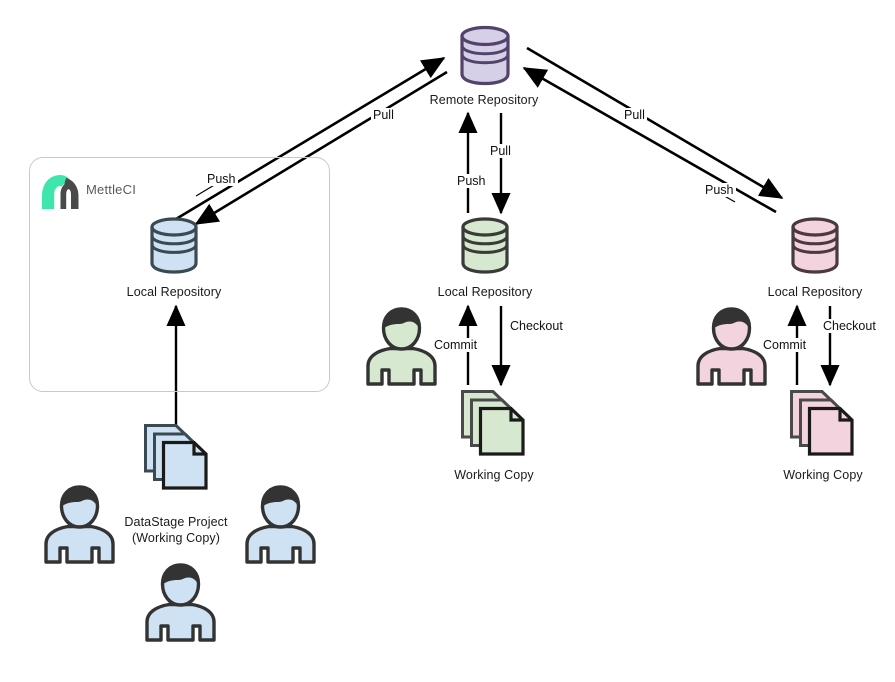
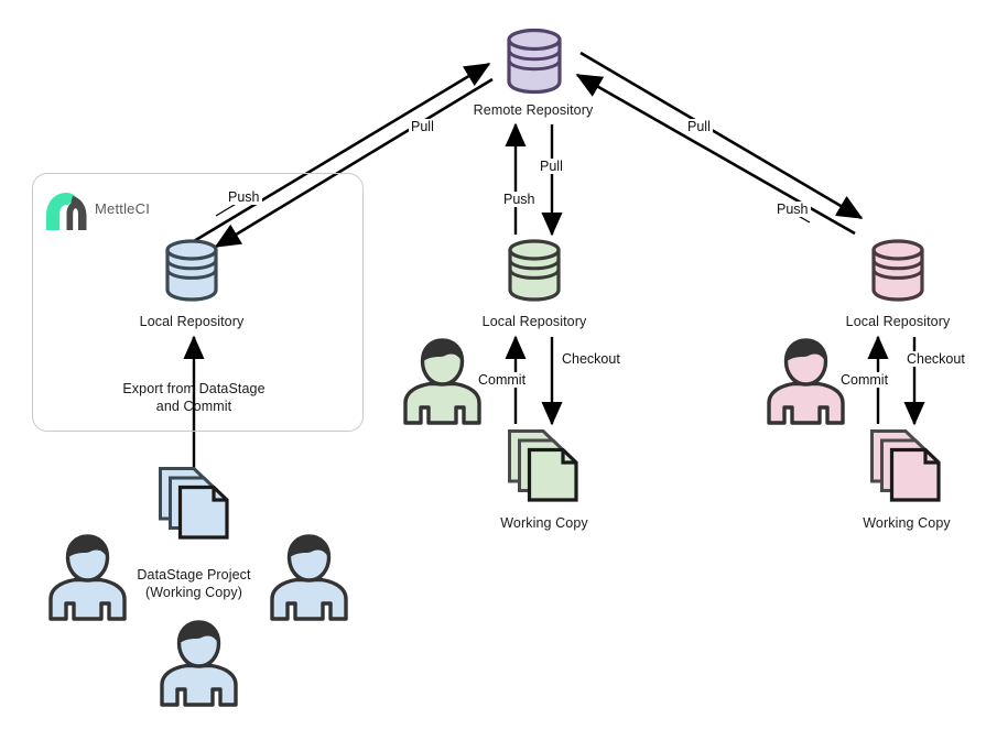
  MettleCI
  Remote Repository
  Local Repository
  Local Repository
  Local Repository
  DataStage Project
  (Working Copy)
  Working Copy
  Working Copy
  Push
  Pull
  Push
  Pull
  Pull
  Push
+ Export from DataStage
+ and Commit
  Commit
  Checkout
  Commit
  Checkout
